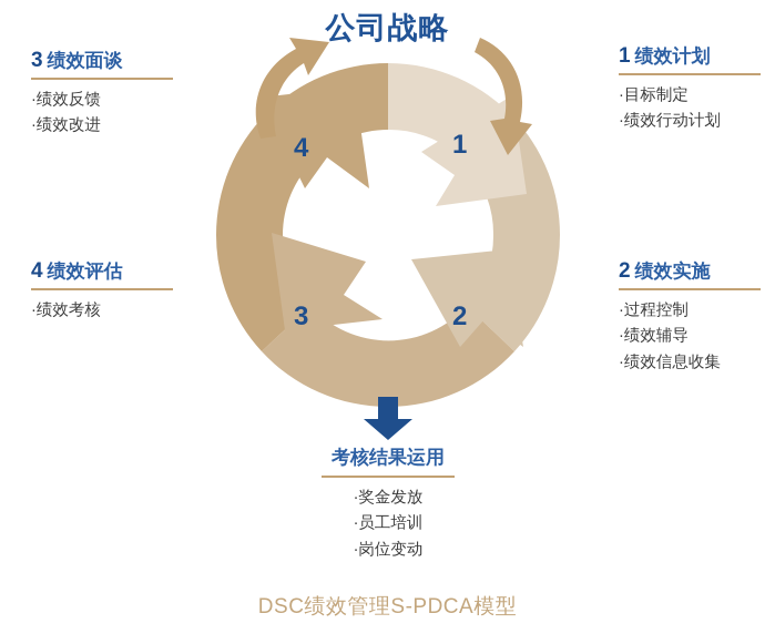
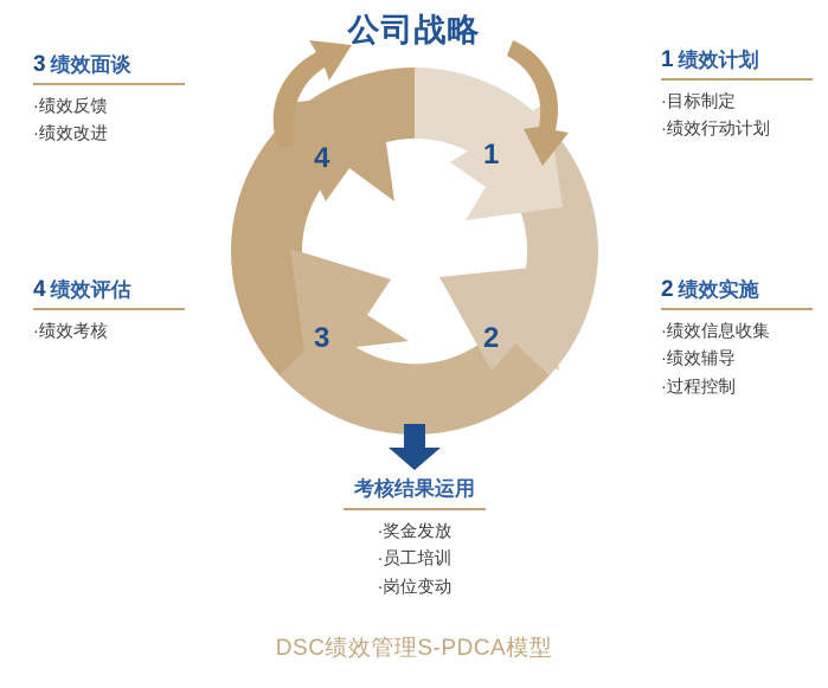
  公司战略
  1
  2
  3
  4
  3 绩效面谈
  ·绩效反馈
  ·绩效改进
  4 绩效评估
  ·绩效考核
  1 绩效计划
  ·目标制定
  ·绩效行动计划
  2 绩效实施
- ·过程控制
+ ·绩效信息收集
  ·绩效辅导
- ·绩效信息收集
+ ·过程控制
  考核结果运用
  ·奖金发放
  ·员工培训
  ·岗位变动
  DSC绩效管理S-PDCA模型
